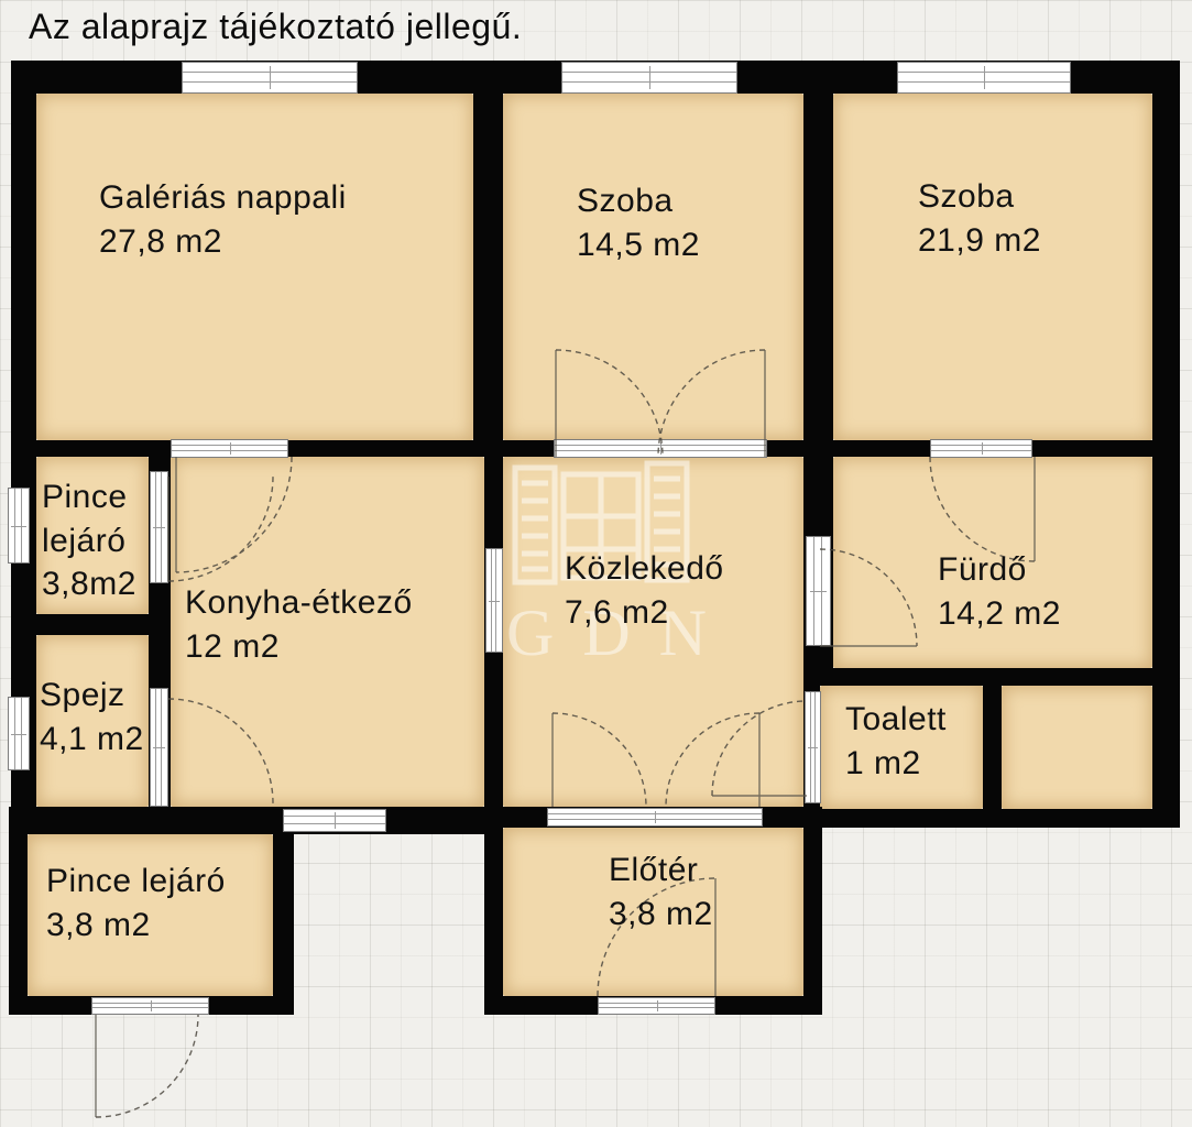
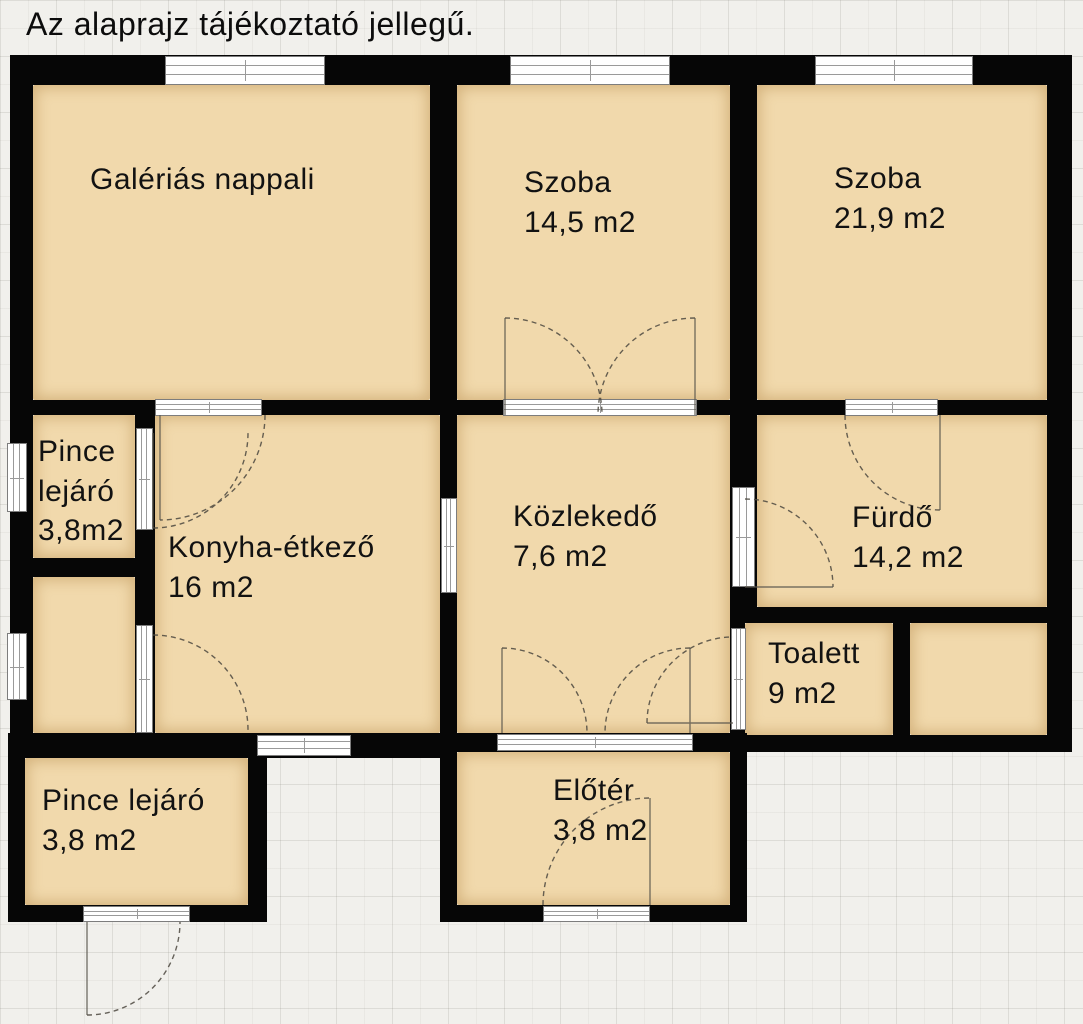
- GDN
  Galériás nappali
- 27,8 m2
  Szoba
  14,5 m2
  Szoba
  21,9 m2
  Pince lejáró
  3,8m2
  Konyha-étkező
- 12 m2
+ 16 m2
  Közlekedő
  7,6 m2
  Fürdő
  14,2 m2
- Spejz
- 4,1 m2
  Toalett
- 1 m2
+ 9 m2
  Pince lejáró
  3,8 m2
  Előtér
  3,8 m2
  Az alaprajz tájékoztató jellegű.
